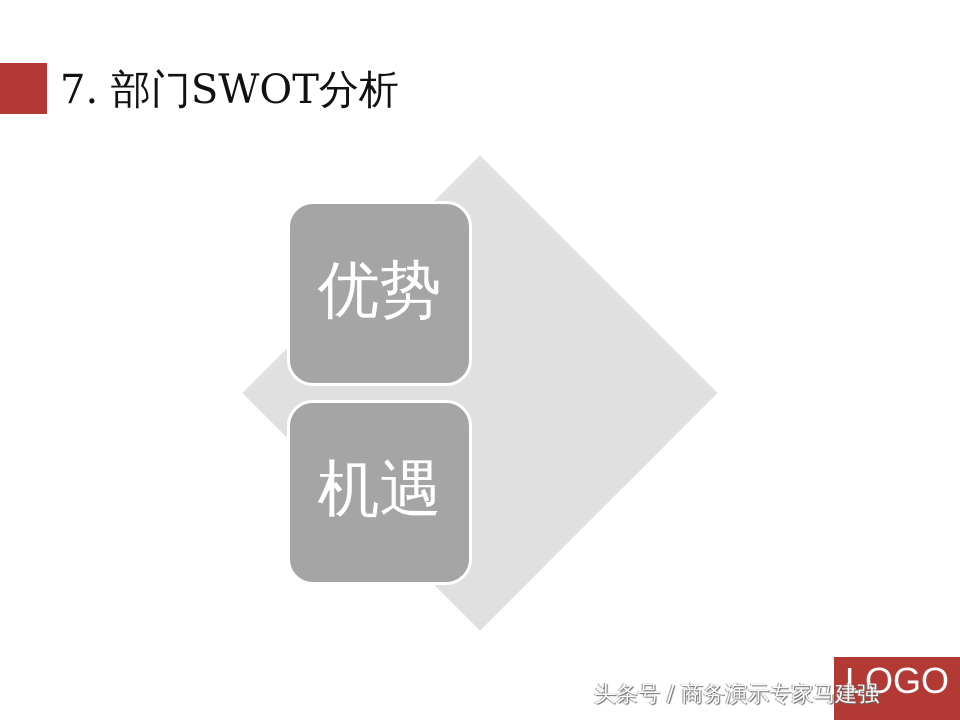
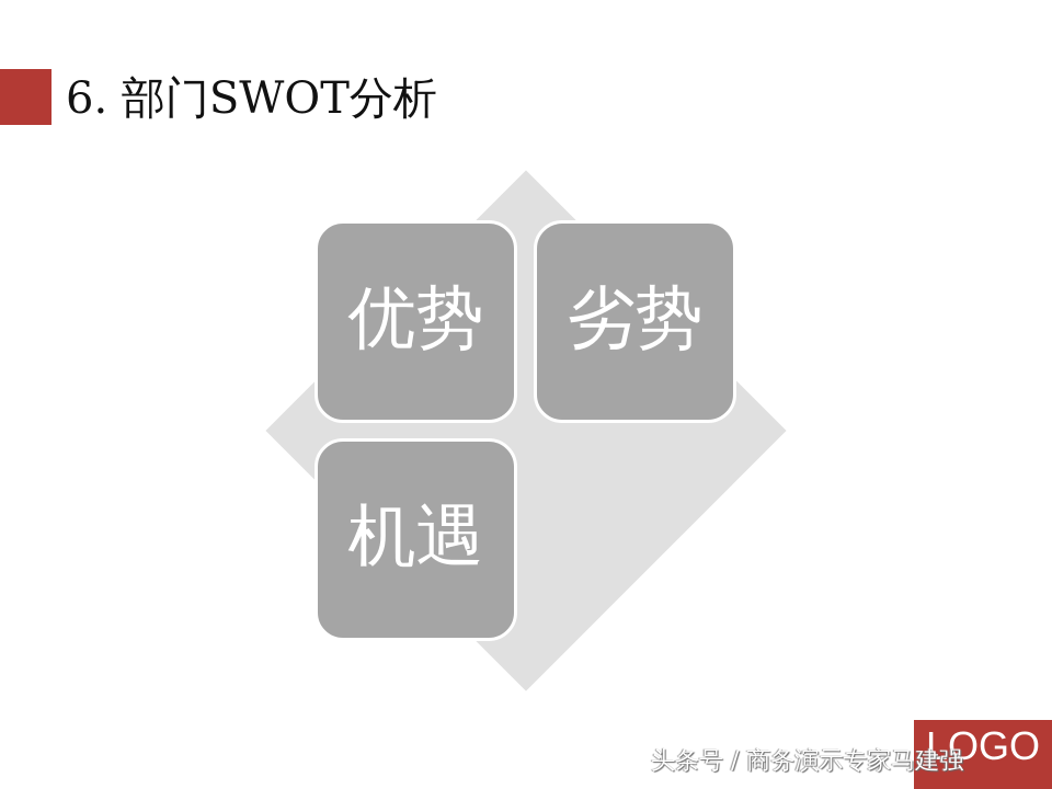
- 7. 部门SWOT分析
+ 6. 部门SWOT分析
  优势
+ 劣势
  机遇
  LOGO
  头条号 / 商务演示专家马建强
